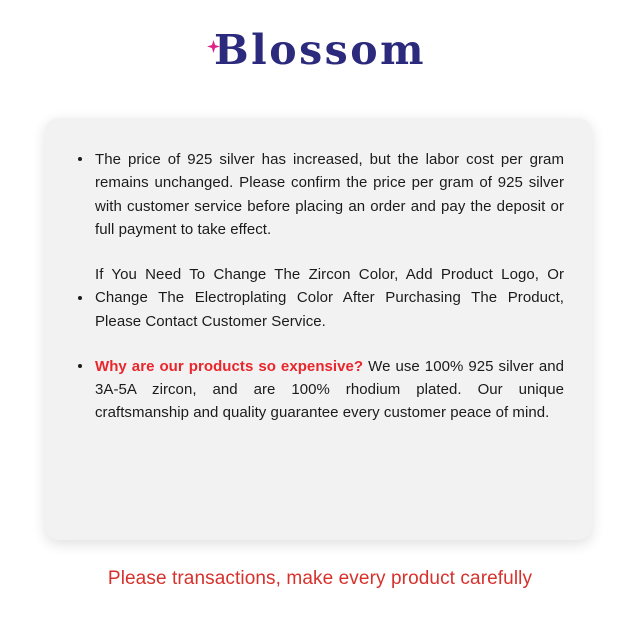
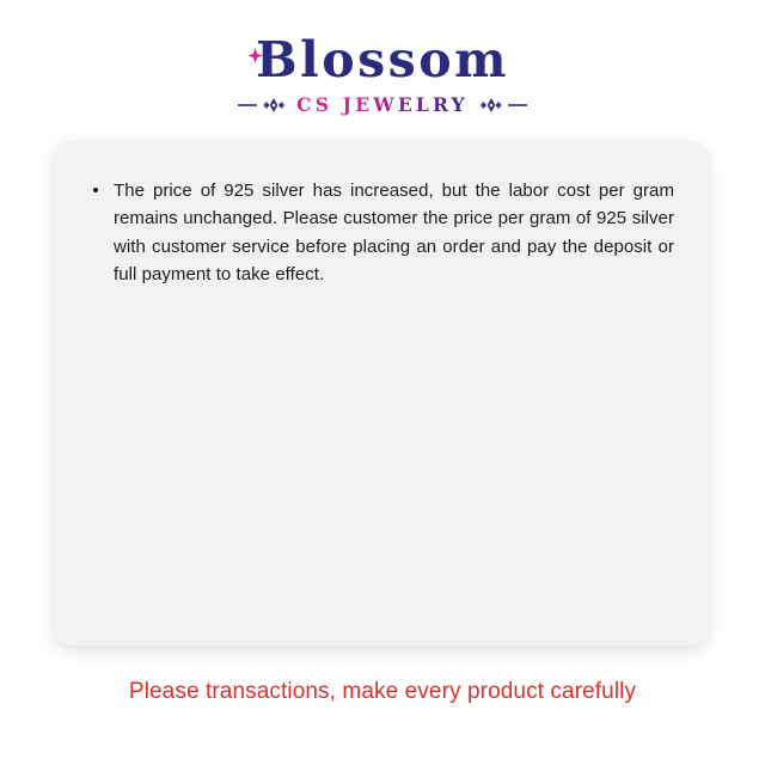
  Blossom
+ CS JEWELRY
- The price of 925 silver has increased, but the labor cost per gram remains unchanged. Please confirm the price per gram of 925 silver with customer service before placing an order and pay the deposit or full payment to take effect.
+ The price of 925 silver has increased, but the labor cost per gram remains unchanged. Please customer the price per gram of 925 silver with customer service before placing an order and pay the deposit or full payment to take effect.
- If You Need To Change The Zircon Color, Add Product Logo, Or Change The Electroplating Color After Purchasing The Product, Please Contact Customer Service.
- Why are our products so expensive? We use 100% 925 silver and 3A-5A zircon, and are 100% rhodium plated. Our unique craftsmanship and quality guarantee every customer peace of mind.
  Please transactions, make every product carefully
